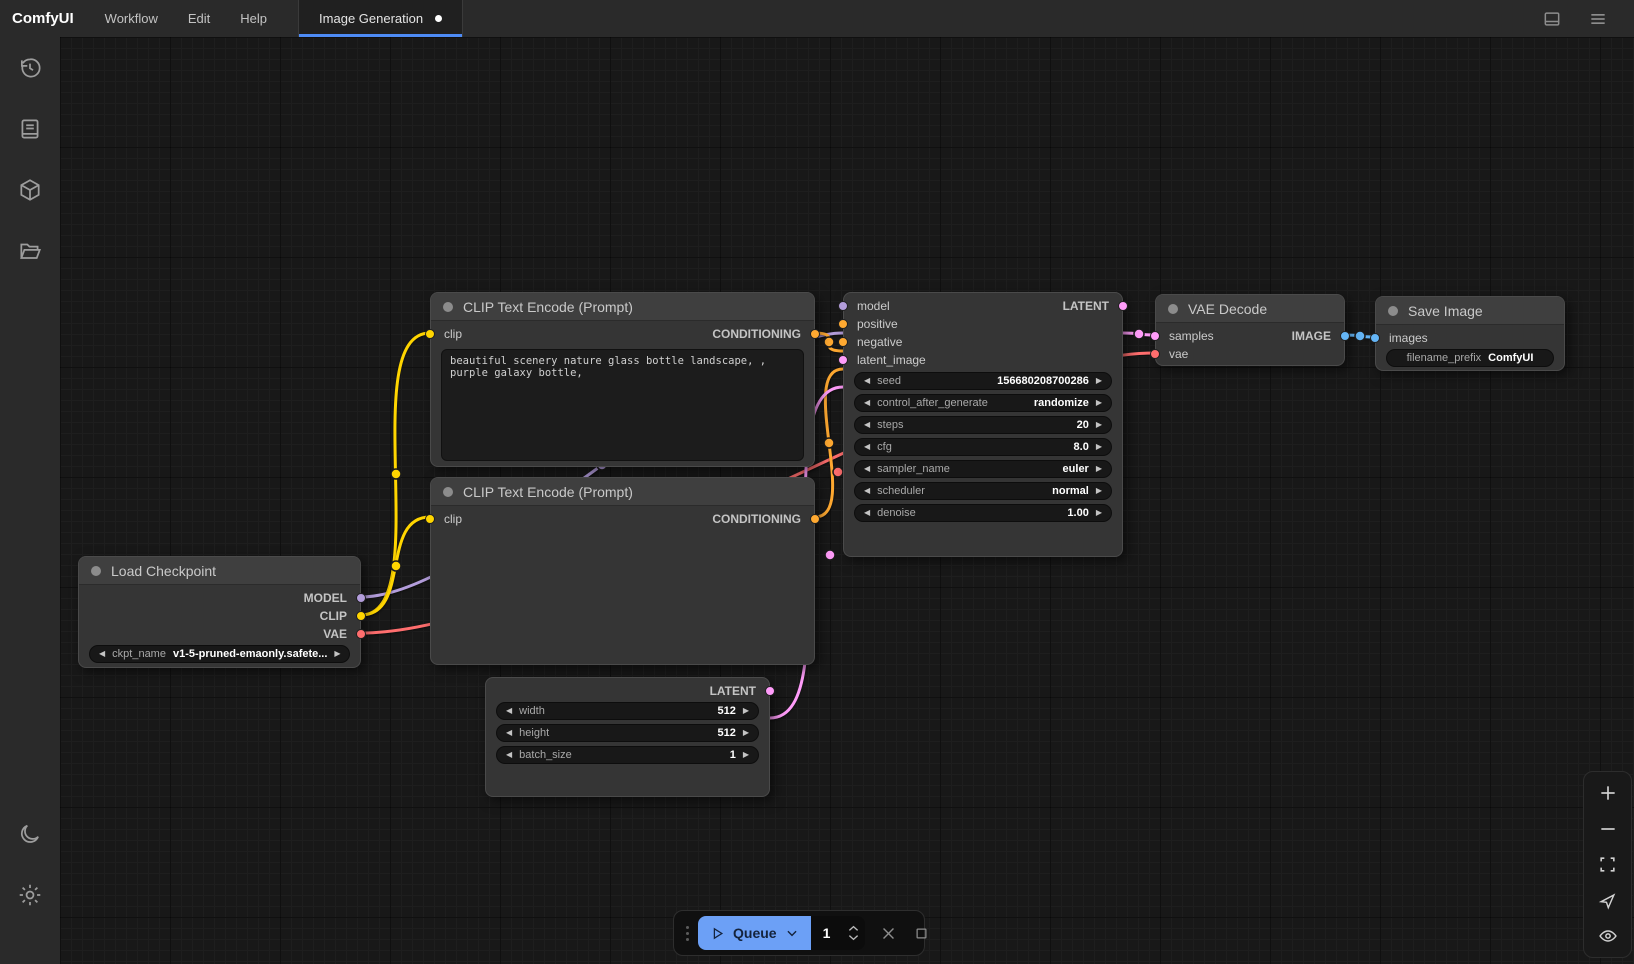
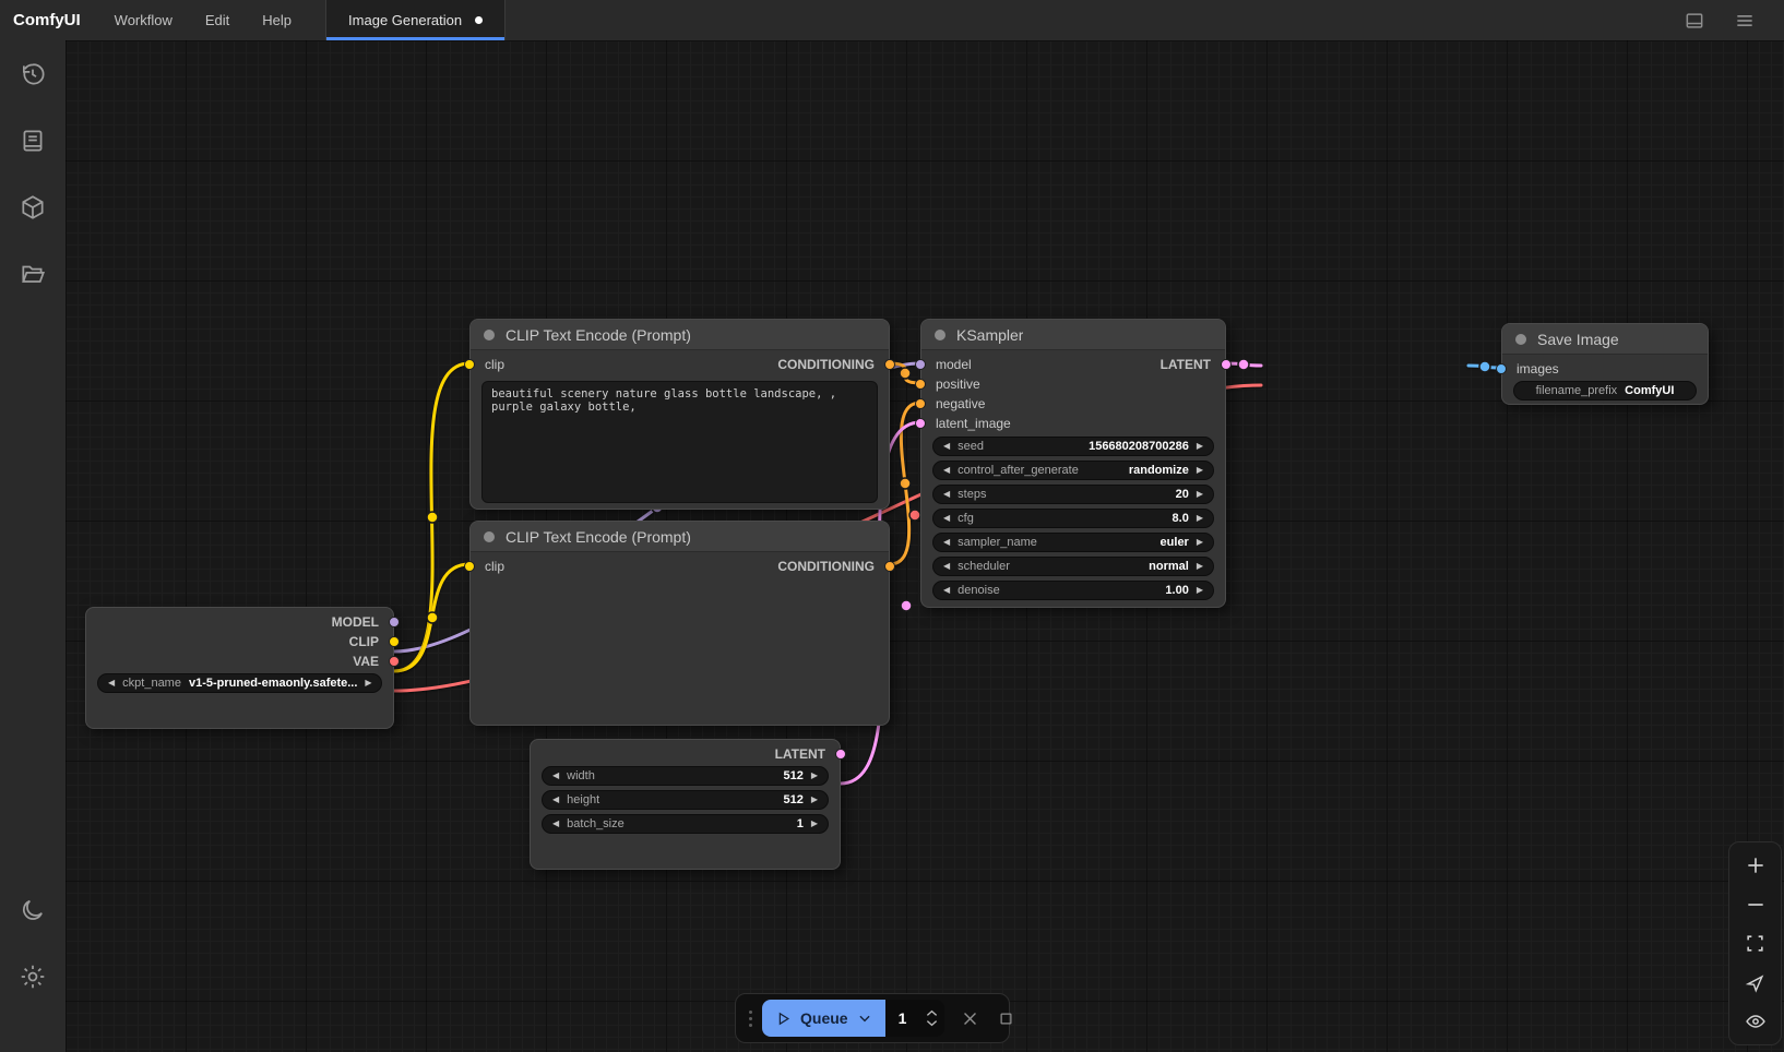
- Load Checkpoint
  MODEL
  CLIP
  VAE
  ◀
  ckpt_name
  v1-5-pruned-emaonly.safete...
  ▶
  CLIP Text Encode (Prompt)
  clip
  CONDITIONING
  beautiful scenery nature glass bottle landscape, , purple galaxy bottle,
  CLIP Text Encode (Prompt)
  clip
  CONDITIONING
+ KSampler
  model
  LATENT
  positive
  negative
  latent_image
  ◀
  seed
  156680208700286
  ▶
  ◀
  control_after_generate
  randomize
  ▶
  ◀
  steps
  20
  ▶
  ◀
  cfg
  8.0
  ▶
  ◀
  sampler_name
  euler
  ▶
  ◀
  scheduler
  normal
  ▶
  ◀
  denoise
  1.00
  ▶
- VAE Decode
- samples
- IMAGE
- vae
  Save Image
  images
  filename_prefix
  ComfyUI
  LATENT
  ◀
  width
  512
  ▶
  ◀
  height
  512
  ▶
  ◀
  batch_size
  1
  ▶
  ComfyUI
  Workflow
  Edit
  Help
  Image Generation
  Queue
  1
